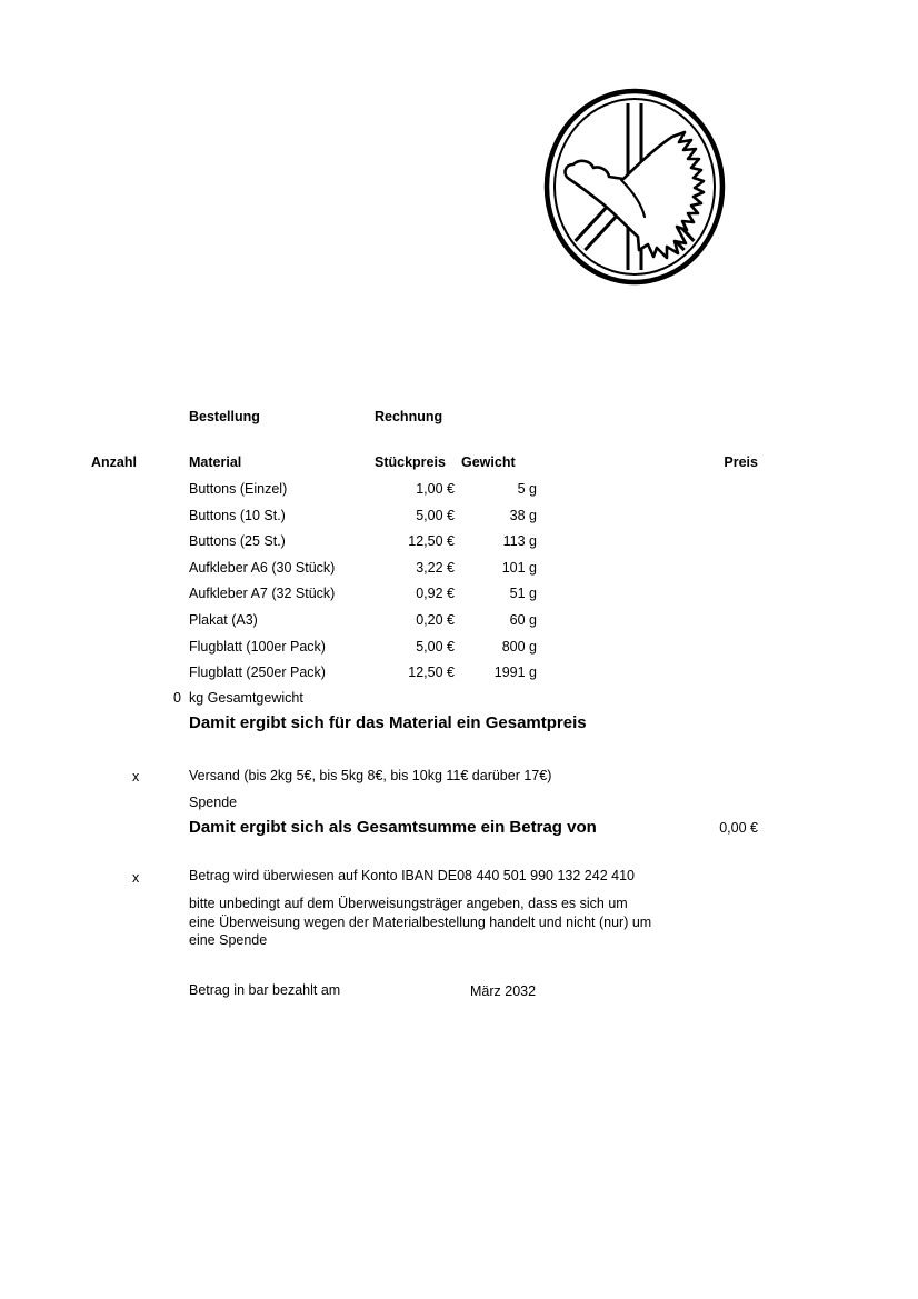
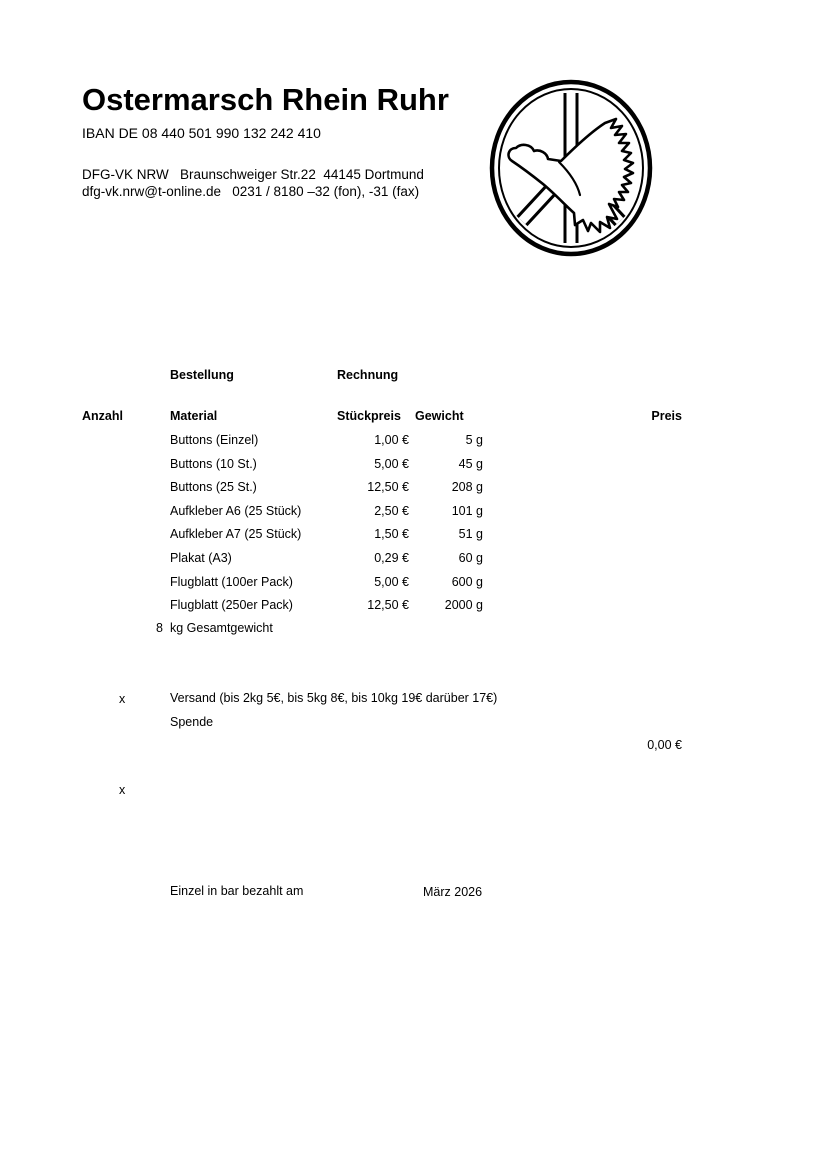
+ Ostermarsch Rhein Ruhr
+ IBAN DE 08 440 501 990 132 242 410
+ DFG-VK NRW Braunschweiger Str.22 44145 Dortmund
+ dfg-vk.nrw@t-online.de 0231 / 8180 –32 (fon), -31 (fax)
  Bestellung
  Rechnung
  Anzahl
  Material
  Stückpreis
  Gewicht
  Preis
  Buttons (Einzel)
  1,00 €
  5 g
  Buttons (10 St.)
  5,00 €
- 38 g
+ 45 g
  Buttons (25 St.)
  12,50 €
- 113 g
+ 208 g
- Aufkleber A6 (30 Stück)
+ Aufkleber A6 (25 Stück)
- 3,22 €
+ 2,50 €
  101 g
- Aufkleber A7 (32 Stück)
+ Aufkleber A7 (25 Stück)
- 0,92 €
+ 1,50 €
  51 g
  Plakat (A3)
- 0,20 €
+ 0,29 €
  60 g
  Flugblatt (100er Pack)
  5,00 €
- 800 g
+ 600 g
  Flugblatt (250er Pack)
  12,50 €
- 1991 g
+ 2000 g
- 0
+ 8
  kg Gesamtgewicht
- Damit ergibt sich für das Material ein Gesamtpreis
  x
- Versand (bis 2kg 5€, bis 5kg 8€, bis 10kg 11€ darüber 17€)
+ Versand (bis 2kg 5€, bis 5kg 8€, bis 10kg 19€ darüber 17€)
  Spende
- Damit ergibt sich als Gesamtsumme ein Betrag von
  0,00 €
  x
- Betrag wird überwiesen auf Konto IBAN DE08 440 501 990 132 242 410
- bitte unbedingt auf dem Überweisungsträger angeben, dass es sich um
- eine Überweisung wegen der Materialbestellung handelt und nicht (nur) um
- eine Spende
- Betrag in bar bezahlt am
+ Einzel in bar bezahlt am
- März 2032
+ März 2026
